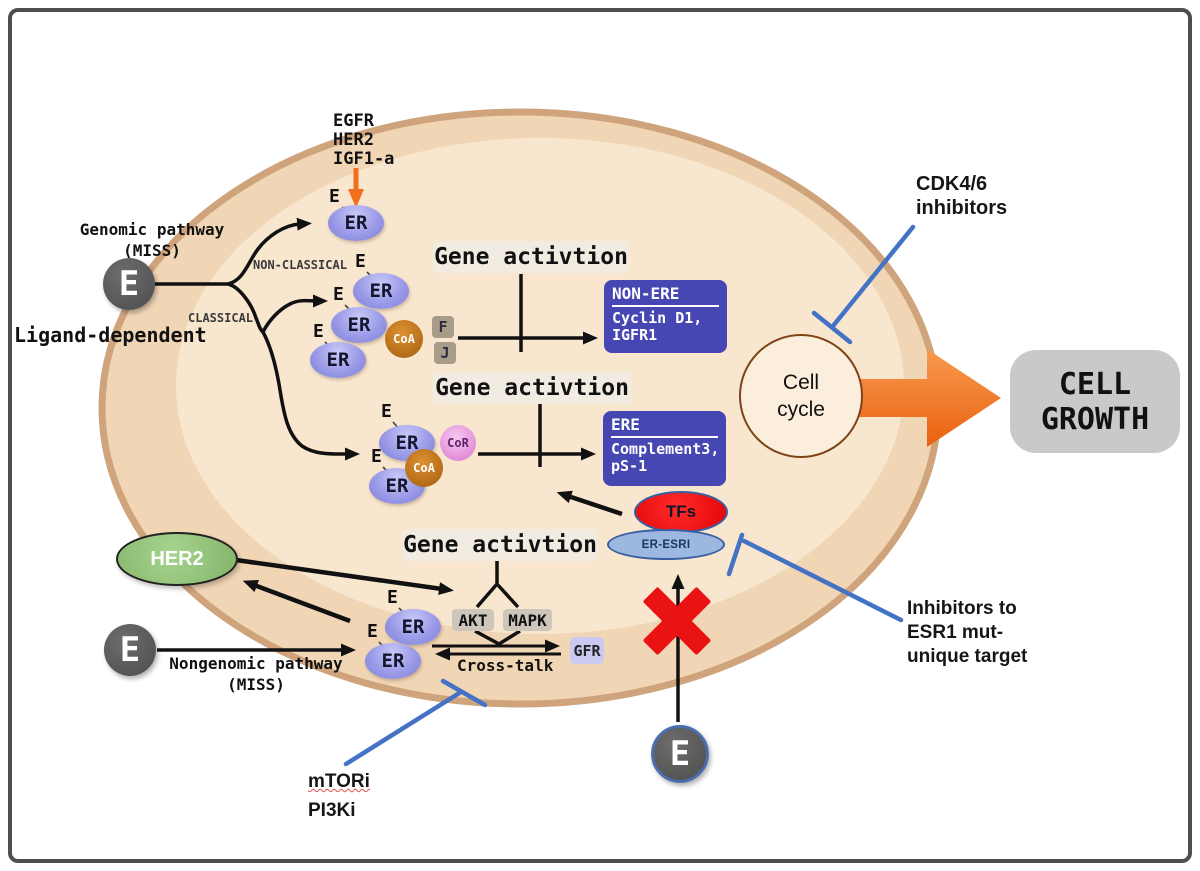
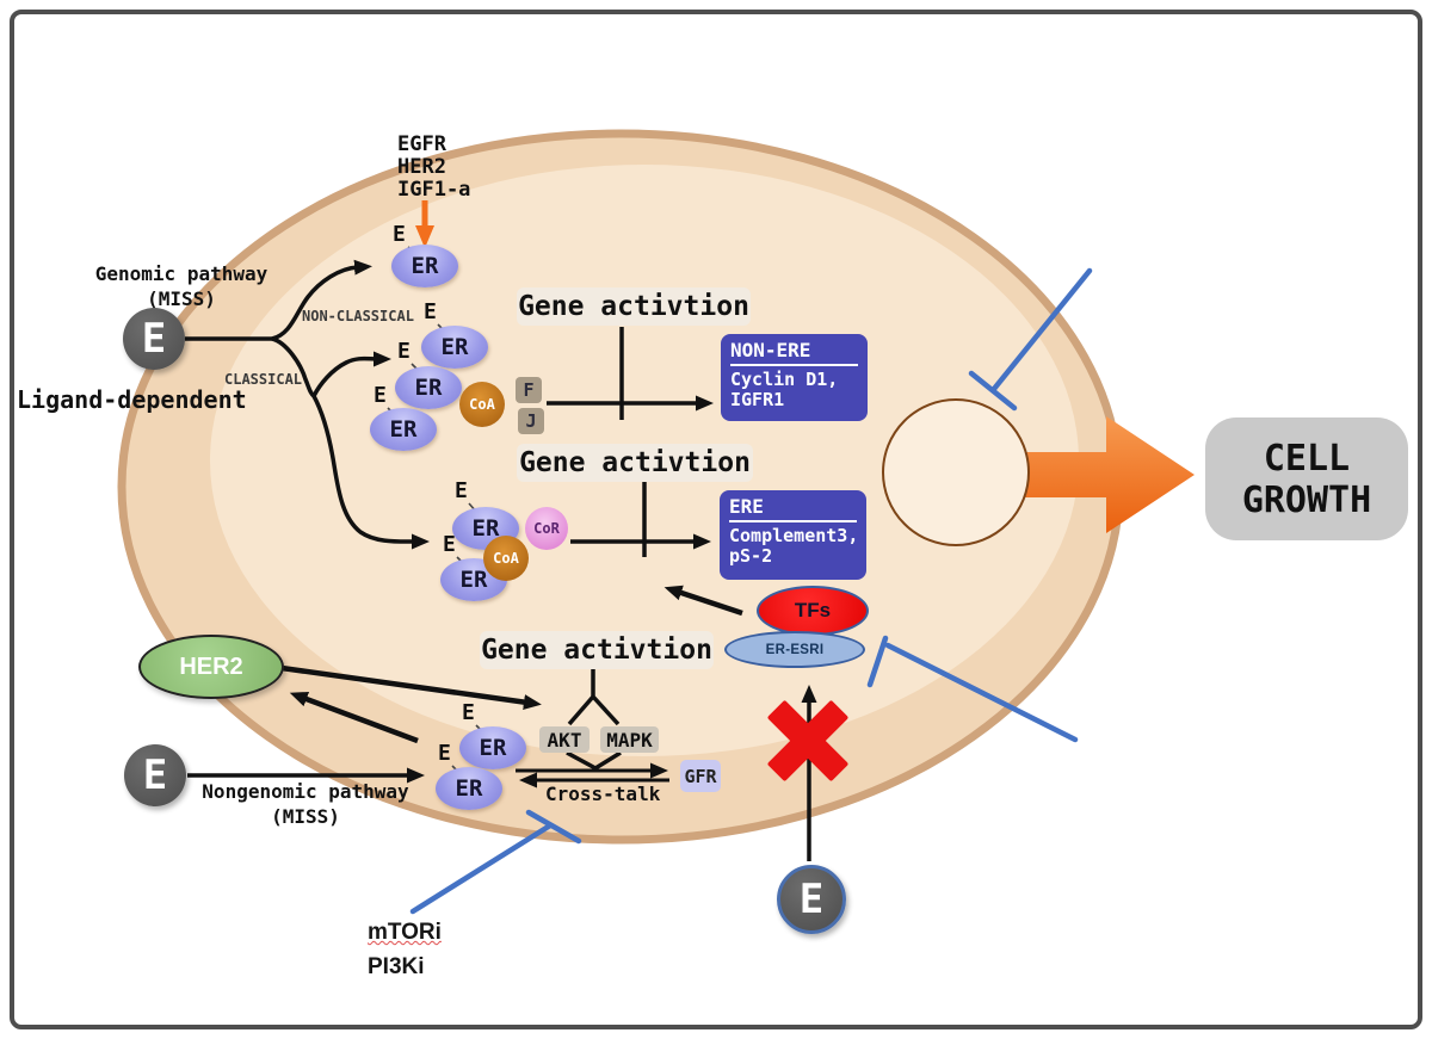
  EGFR
  HER2
  IGF1-a
  Genomic pathway
  (MISS)
  Ligand-dependent
  NON-CLASSICAL
  CLASSICAL
  E
  E
  E
  ER
  ER
  ER
  ER
  ER
  ER
  ER
  ER
  CoA
  CoA
  CoR
  E
  E
  E
  E
  E
  E
  E
  E
  F
  J
  Gene activtion
  Gene activtion
  Gene activtion
  NON-ERE
  Cyclin D1,
  IGFR1
  ERE
  Complement3,
- pS-1
+ pS-2
- Cell
- cycle
  CELL
  GROWTH
- CDK4/6
- inhibitors
  TFs
  ER-ESRI
- Inhibitors to
- ESR1 mut-
- unique target
  HER2
  AKT
  MAPK
  GFR
  Cross-talk
  Nongenomic pathway
  (MISS)
  mTORi
  PI3Ki
